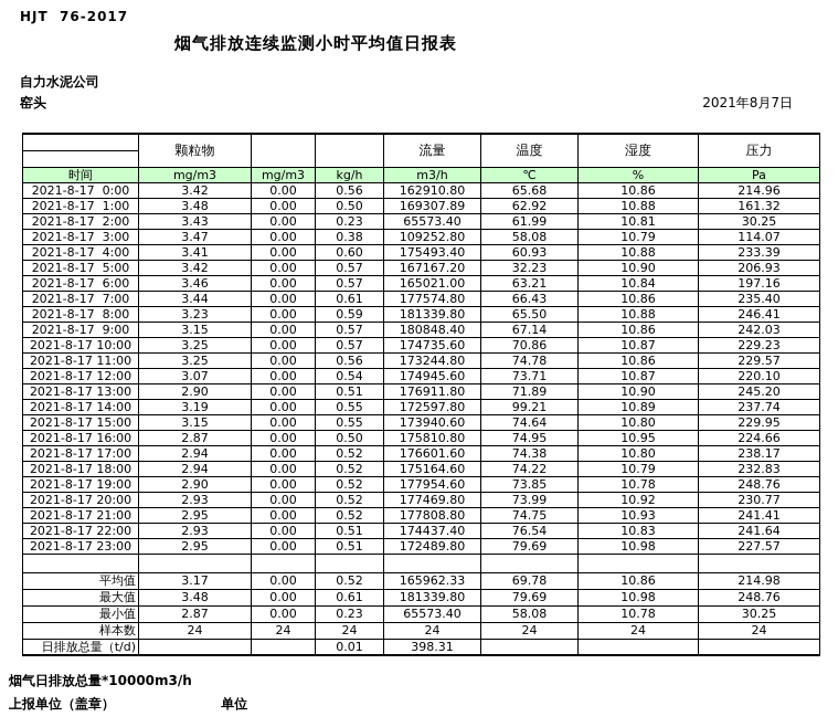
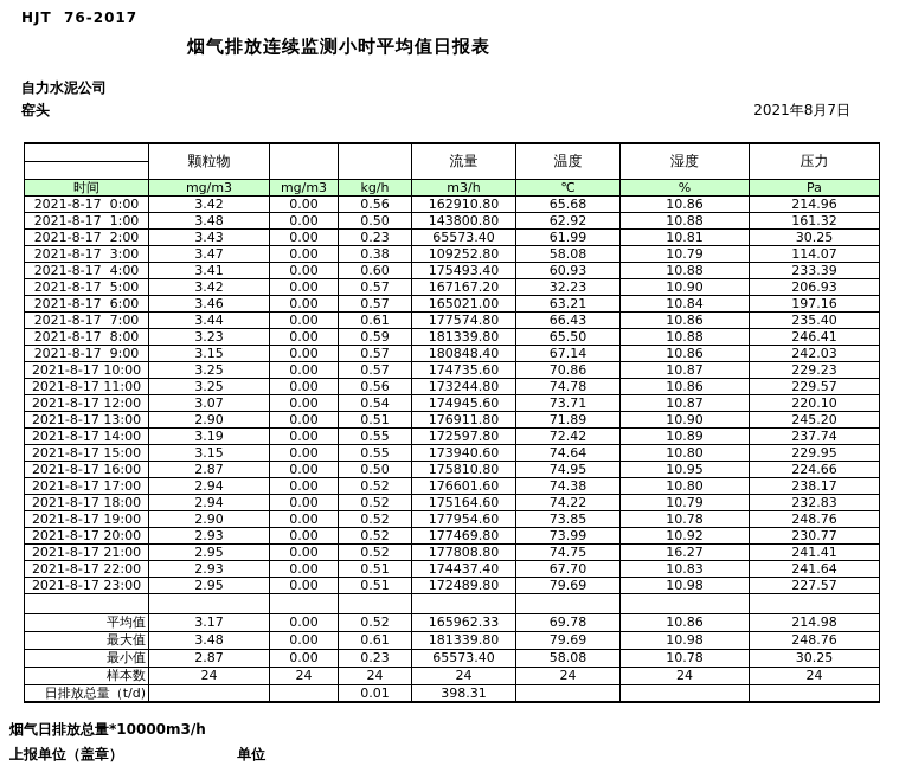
  HJT 76-2017
  烟气排放连续监测小时平均值日报表
  自力水泥公司
  窑头
  2021年8月7日
  	颗粒物			流量	温度	湿度	压力
  时间	mg/m3	mg/m3	kg/h	m3/h	℃	%	Pa
  2021-8-17 0:00	3.42	0.00	0.56	162910.80	65.68	10.86	214.96
- 2021-8-17 1:00	3.48	0.00	0.50	169307.89	62.92	10.88	161.32
+ 2021-8-17 1:00	3.48	0.00	0.50	143800.80	62.92	10.88	161.32
  2021-8-17 2:00	3.43	0.00	0.23	65573.40	61.99	10.81	30.25
  2021-8-17 3:00	3.47	0.00	0.38	109252.80	58.08	10.79	114.07
  2021-8-17 4:00	3.41	0.00	0.60	175493.40	60.93	10.88	233.39
  2021-8-17 5:00	3.42	0.00	0.57	167167.20	32.23	10.90	206.93
  2021-8-17 6:00	3.46	0.00	0.57	165021.00	63.21	10.84	197.16
  2021-8-17 7:00	3.44	0.00	0.61	177574.80	66.43	10.86	235.40
  2021-8-17 8:00	3.23	0.00	0.59	181339.80	65.50	10.88	246.41
  2021-8-17 9:00	3.15	0.00	0.57	180848.40	67.14	10.86	242.03
  2021-8-17 10:00	3.25	0.00	0.57	174735.60	70.86	10.87	229.23
  2021-8-17 11:00	3.25	0.00	0.56	173244.80	74.78	10.86	229.57
  2021-8-17 12:00	3.07	0.00	0.54	174945.60	73.71	10.87	220.10
  2021-8-17 13:00	2.90	0.00	0.51	176911.80	71.89	10.90	245.20
- 2021-8-17 14:00	3.19	0.00	0.55	172597.80	99.21	10.89	237.74
+ 2021-8-17 14:00	3.19	0.00	0.55	172597.80	72.42	10.89	237.74
  2021-8-17 15:00	3.15	0.00	0.55	173940.60	74.64	10.80	229.95
  2021-8-17 16:00	2.87	0.00	0.50	175810.80	74.95	10.95	224.66
  2021-8-17 17:00	2.94	0.00	0.52	176601.60	74.38	10.80	238.17
  2021-8-17 18:00	2.94	0.00	0.52	175164.60	74.22	10.79	232.83
  2021-8-17 19:00	2.90	0.00	0.52	177954.60	73.85	10.78	248.76
  2021-8-17 20:00	2.93	0.00	0.52	177469.80	73.99	10.92	230.77
- 2021-8-17 21:00	2.95	0.00	0.52	177808.80	74.75	10.93	241.41
+ 2021-8-17 21:00	2.95	0.00	0.52	177808.80	74.75	16.27	241.41
- 2021-8-17 22:00	2.93	0.00	0.51	174437.40	76.54	10.83	241.64
+ 2021-8-17 22:00	2.93	0.00	0.51	174437.40	67.70	10.83	241.64
  2021-8-17 23:00	2.95	0.00	0.51	172489.80	79.69	10.98	227.57
  平均值	3.17	0.00	0.52	165962.33	69.78	10.86	214.98
  最大值	3.48	0.00	0.61	181339.80	79.69	10.98	248.76
  最小值	2.87	0.00	0.23	65573.40	58.08	10.78	30.25
  样本数	24	24	24	24	24	24	24
  日排放总量（t/d)			0.01	398.31
  烟气日排放总量*10000m3/h
  上报单位（盖章） 单位
